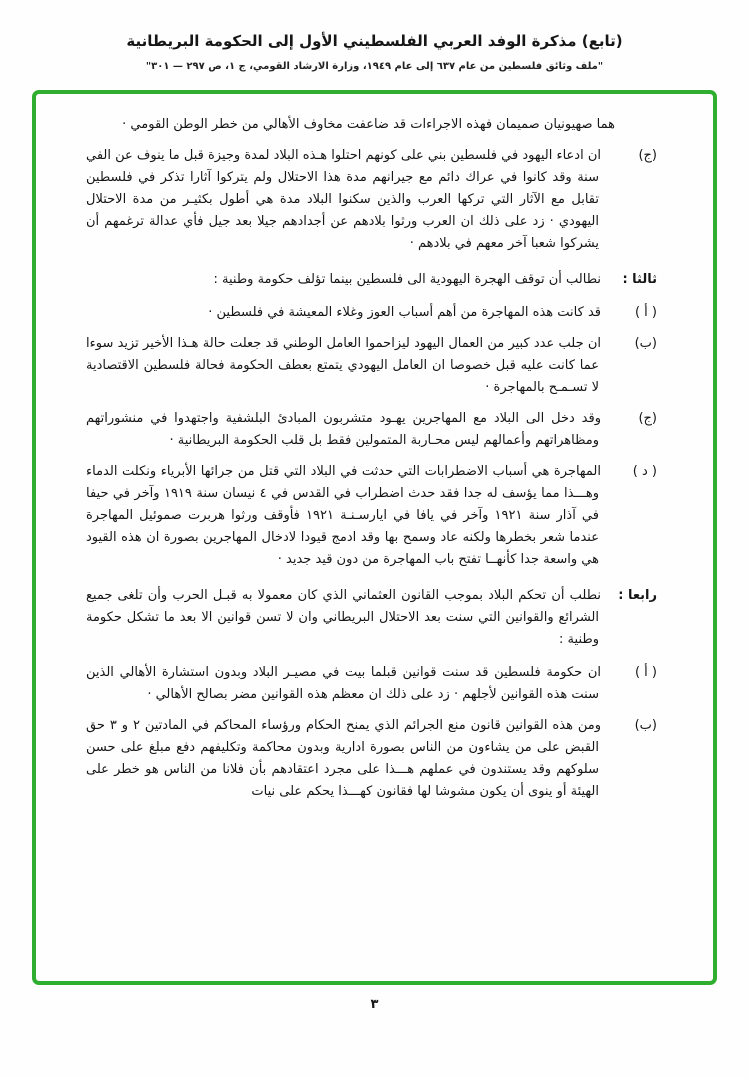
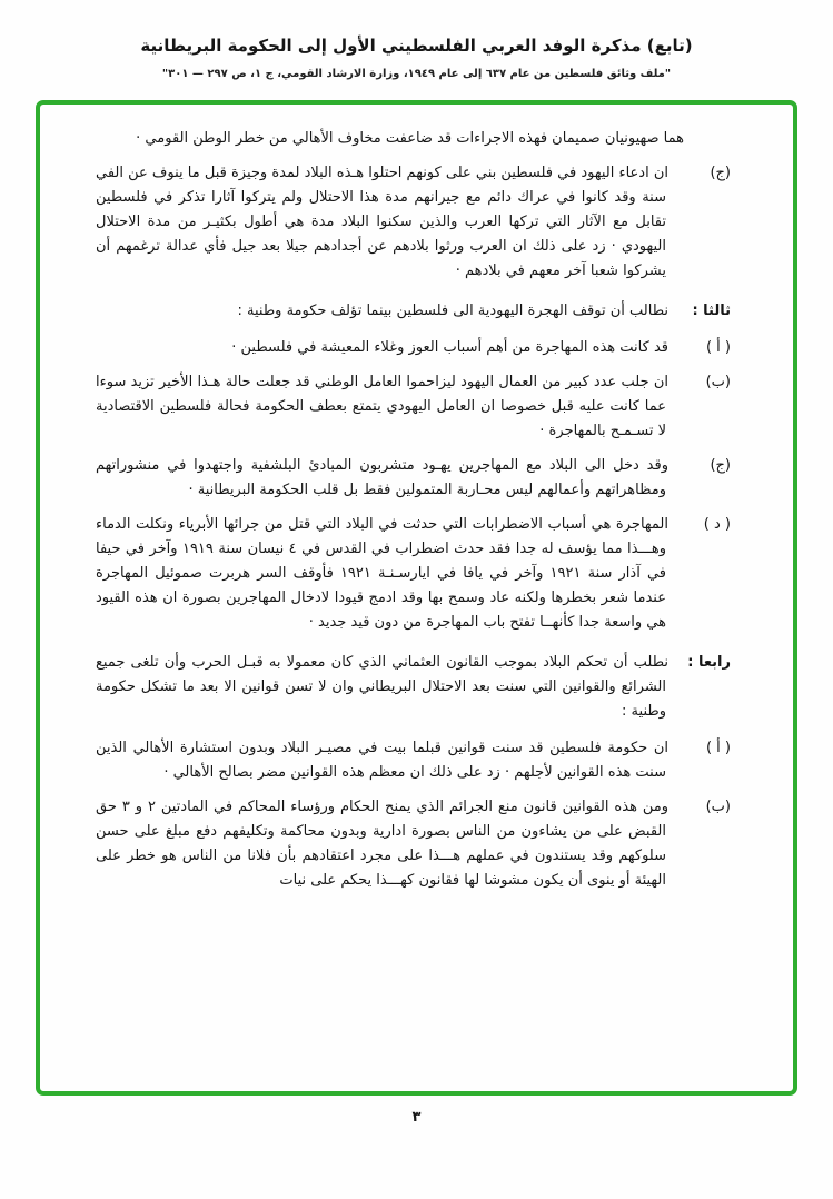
  (تابع) مذكرة الوفد العربي الفلسطيني الأول إلى الحكومة البريطانية
  "ملف وثائق فلسطين من عام ٦٣٧ إلى عام ١٩٤٩، وزارة الارشاد القومي، ج ١، ص ٢٩٧ — ٣٠١"
  هما صهيونيان صميمان فهذه الاجراءات قد ضاعفت مخاوف الأهالي من خطر الوطن القومي ·
  (ج)ان ادعاء اليهود في فلسطين بني على كونهم احتلوا هـذه البلاد لمدة وجيزة قبل ما ينوف عن الفي سنة وقد كانوا في عراك دائم مع جيرانهم مدة هذا الاحتلال ولم يتركوا آثارا تذكر في فلسطين تقابل مع الآثار التي تركها العرب والذين سكنوا البلاد مدة هي أطول بكثيـر من مدة الاحتلال اليهودي · زد على ذلك ان العرب ورثوا بلادهم عن أجدادهم جيلا بعد جيل فأي عدالة ترغمهم أن يشركوا شعبا آخر معهم في بلادهم ·
  ثالثا :نطالب أن توقف الهجرة اليهودية الى فلسطين بينما تؤلف حكومة وطنية :
  ( أ )قد كانت هذه المهاجرة من أهم أسباب العوز وغلاء المعيشة في فلسطين ·
  (ب)ان جلب عدد كبير من العمال اليهود ليزاحموا العامل الوطني قد جعلت حالة هـذا الأخير تزيد سوءا عما كانت عليه قبل خصوصا ان العامل اليهودي يتمتع بعطف الحكومة فحالة فلسطين الاقتصادية لا تسـمـح بالمهاجرة ·
  (ج)وقد دخل الى البلاد مع المهاجرين يهـود متشربون المبادئ البلشفية واجتهدوا في منشوراتهم ومظاهراتهم وأعمالهم ليس محـاربة المتمولين فقط بل قلب الحكومة البريطانية ·
- ( د )المهاجرة هي أسباب الاضطرابات التي حدثت في البلاد التي قتل من جرائها الأبرياء ونكلت الدماء وهـــذا مما يؤسف له جدا فقد حدث اضطراب في القدس في ٤ نيسان سنة ١٩١٩ وآخر في حيفا في آذار سنة ١٩٢١ وآخر في يافا في ايارسـنـة ١٩٢١ فأوقف ورثوا هربرت صموئيل المهاجرة عندما شعر بخطرها ولكنه عاد وسمح بها وقد ادمج قيودا لادخال المهاجرين بصورة ان هذه القيود هي واسعة جدا كأنهــا تفتح باب المهاجرة من دون قيد جديد ·
+ ( د )المهاجرة هي أسباب الاضطرابات التي حدثت في البلاد التي قتل من جرائها الأبرياء ونكلت الدماء وهـــذا مما يؤسف له جدا فقد حدث اضطراب في القدس في ٤ نيسان سنة ١٩١٩ وآخر في حيفا في آذار سنة ١٩٢١ وآخر في يافا في ايارسـنـة ١٩٢١ فأوقف السر هربرت صموئيل المهاجرة عندما شعر بخطرها ولكنه عاد وسمح بها وقد ادمج قيودا لادخال المهاجرين بصورة ان هذه القيود هي واسعة جدا كأنهــا تفتح باب المهاجرة من دون قيد جديد ·
  رابعا :نطلب أن تحكم البلاد بموجب القانون العثماني الذي كان معمولا به قبـل الحرب وأن تلغى جميع الشرائع والقوانين التي سنت بعد الاحتلال البريطاني وان لا تسن قوانين الا بعد ما تشكل حكومة وطنية :
  ( أ )ان حكومة فلسطين قد سنت قوانين قبلما بيت في مصيـر البلاد وبدون استشارة الأهالي الذين سنت هذه القوانين لأجلهم · زد على ذلك ان معظم هذه القوانين مضر بصالح الأهالي ·
  (ب)ومن هذه القوانين قانون منع الجرائم الذي يمنح الحكام ورؤساء المحاكم في المادتين ٢ و ٣ حق القبض على من يشاءون من الناس بصورة ادارية وبدون محاكمة وتكليفهم دفع مبلغ على حسن سلوكهم وقد يستندون في عملهم هـــذا على مجرد اعتقادهم بأن فلانا من الناس هو خطر على الهيئة أو ينوى أن يكون مشوشا لها فقانون كهـــذا يحكم على نيات
  ٣
